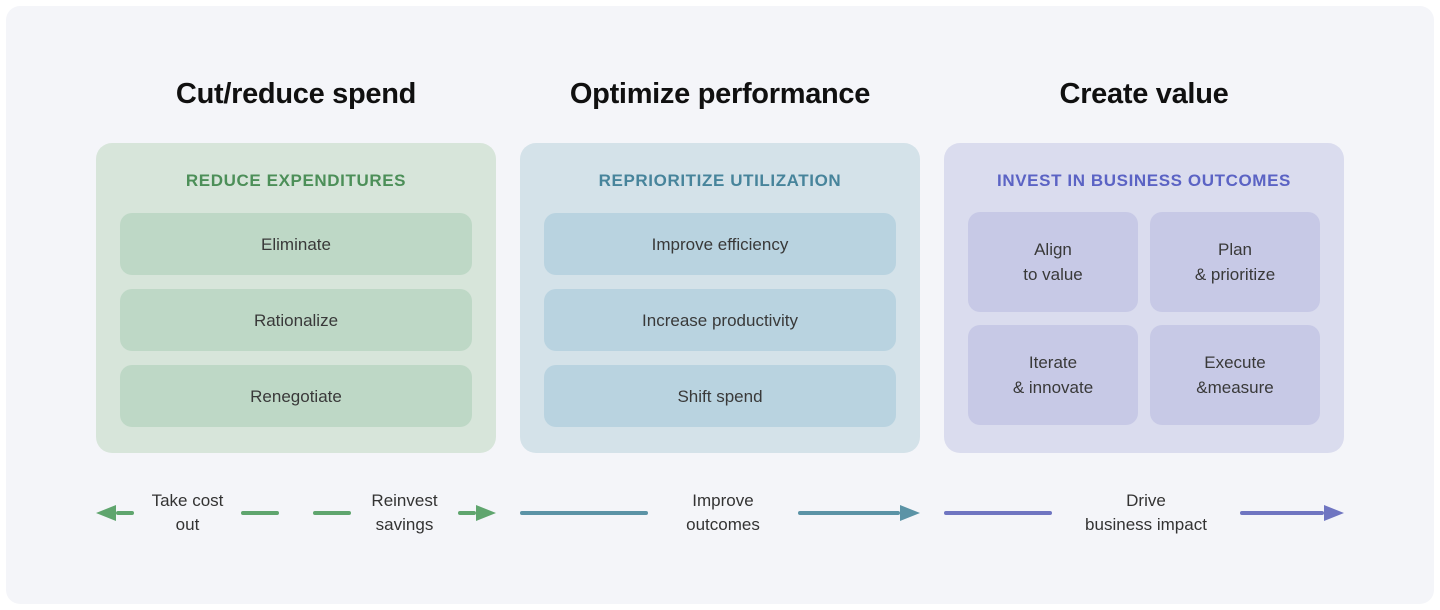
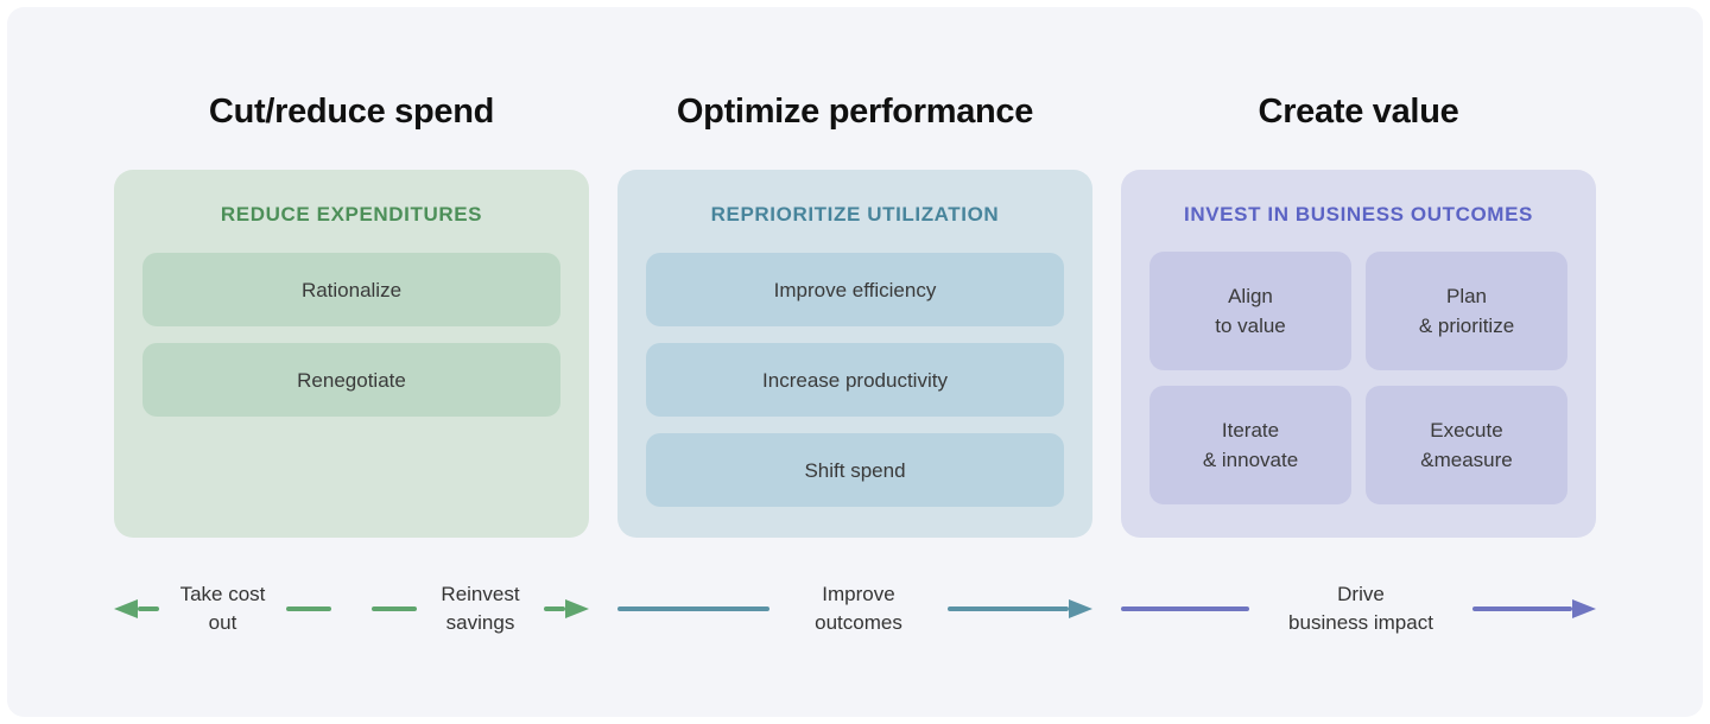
  Cut/reduce spend
  REDUCE EXPENDITURES
- Eliminate
  Rationalize
  Renegotiate
  Take cost
  out
  Reinvest
  savings
  Optimize performance
  REPRIORITIZE UTILIZATION
  Improve efficiency
  Increase productivity
  Shift spend
  Improve
  outcomes
  Create value
  INVEST IN BUSINESS OUTCOMES
  Align
  to value
  Plan
  & prioritize
  Iterate
  & innovate
  Execute
  &measure
  Drive
  business impact
